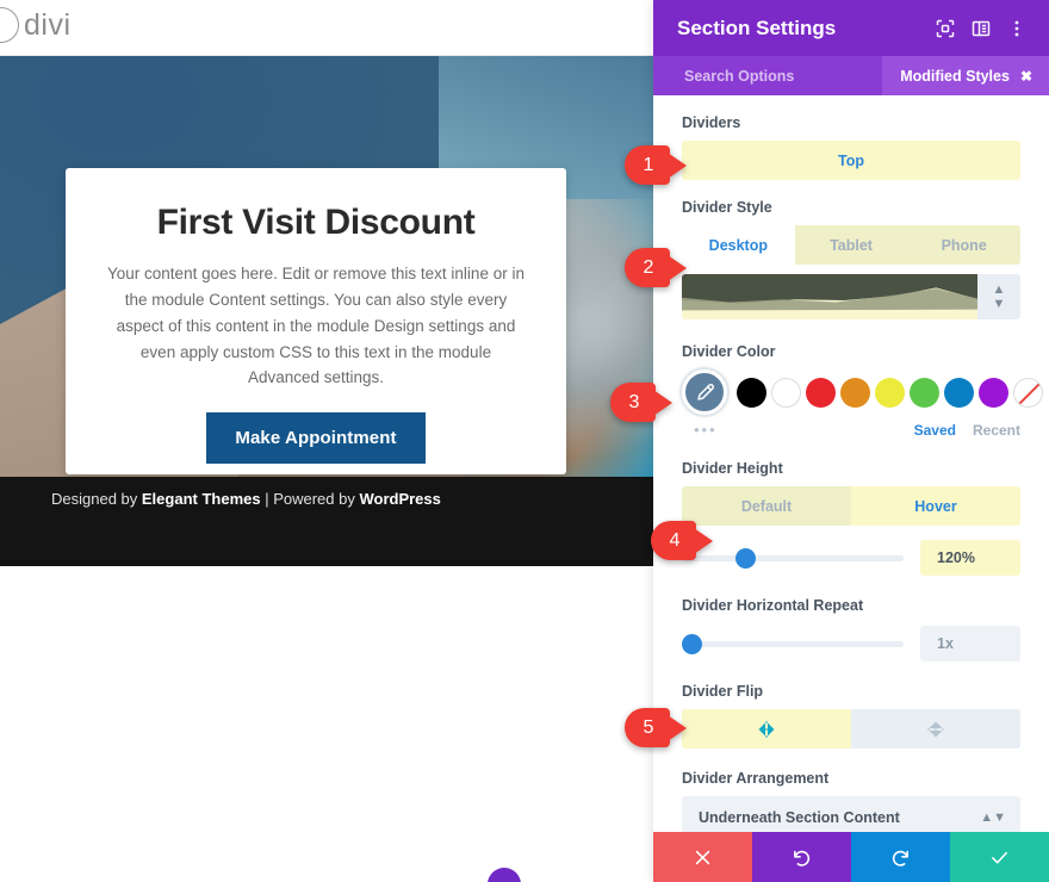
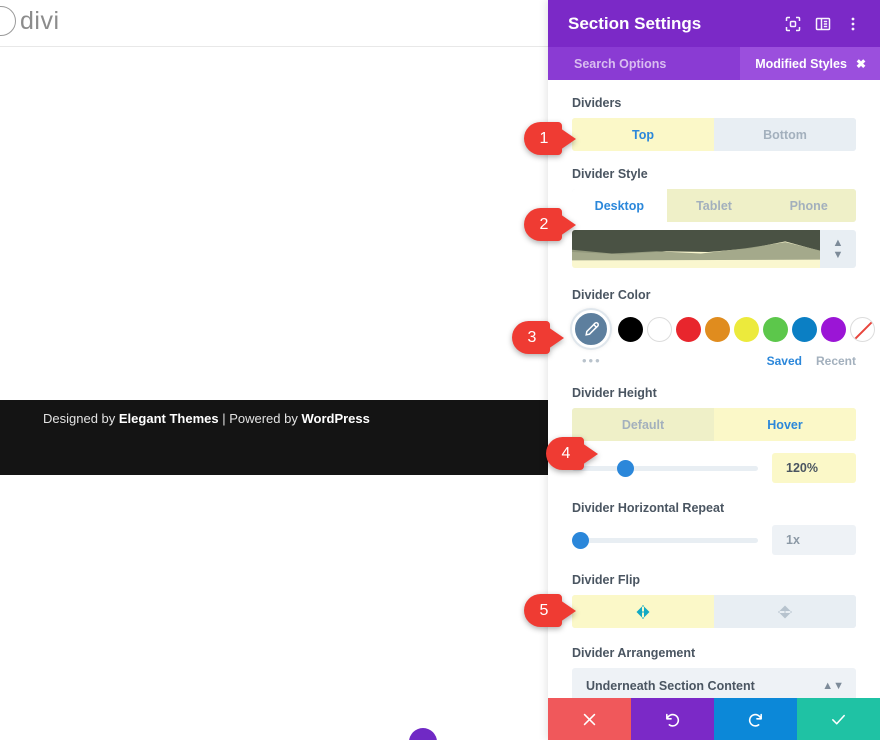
  divi
- First Visit Discount
- Your content goes here. Edit or remove this text inline or in the module Content settings. You can also style every aspect of this content in the module Design settings and even apply custom CSS to this text in the module Advanced settings.
- Make Appointment
  Designed by Elegant Themes | Powered by WordPress
  Section Settings
  Search Options
  Modified Styles
  ✖
  Dividers
  Top
+ Bottom
  Divider Style
  Desktop
  Tablet
  Phone
  ▲
  ▼
  Divider Color
  •••
  Saved
  Recent
  Divider Height
  Default
  Hover
  120%
  Divider Horizontal Repeat
  1x
  Divider Flip
  Divider Arrangement
  Underneath Section Content
  ▲▼
  1
  2
  3
  4
  5
